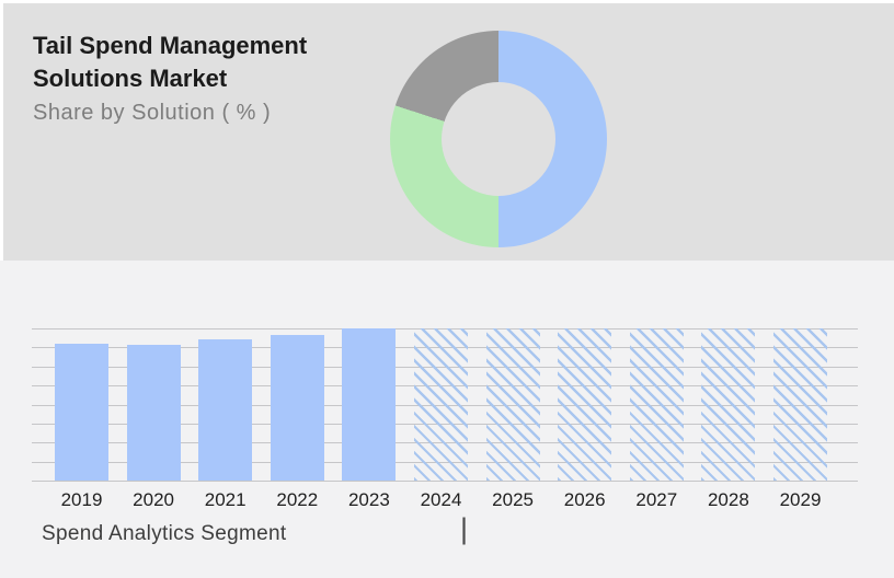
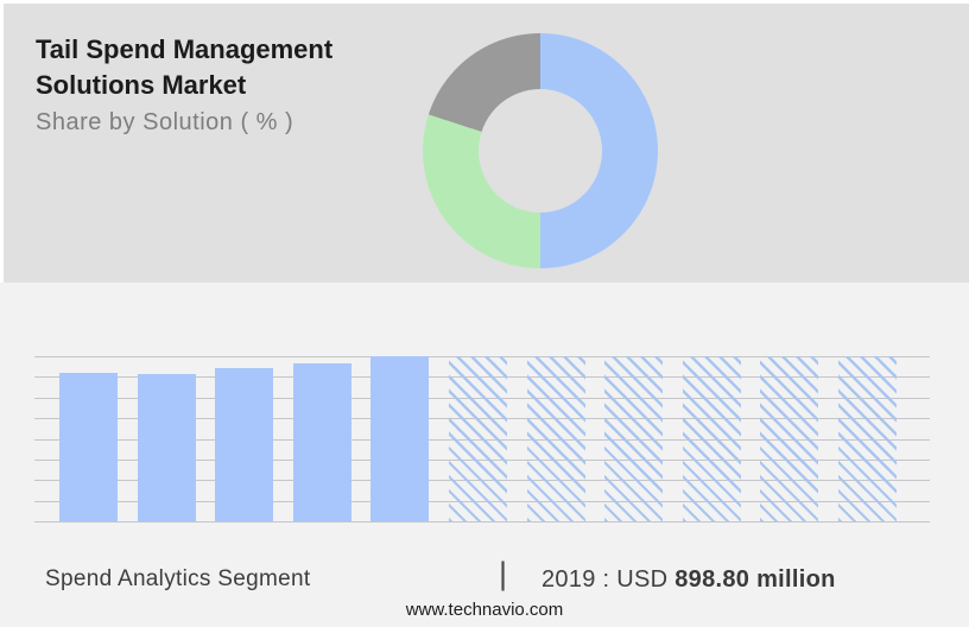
  Tail Spend Management Solutions Market
  Share by Solution ( % )
- 2019
- 2020
- 2021
- 2022
- 2023
- 2024
- 2025
- 2026
- 2027
- 2028
- 2029
  Spend Analytics Segment
  |
+ 2019 : USD 898.80 million
+ www.technavio.com
